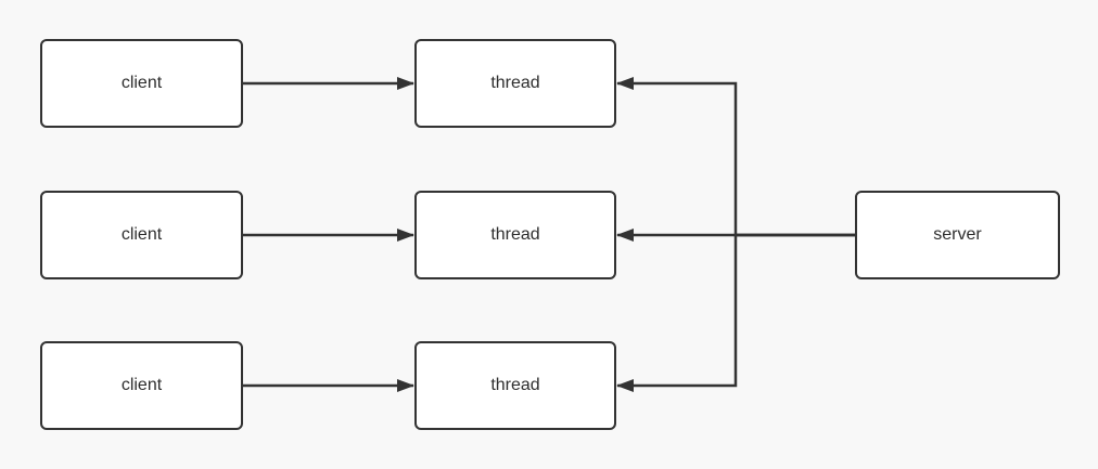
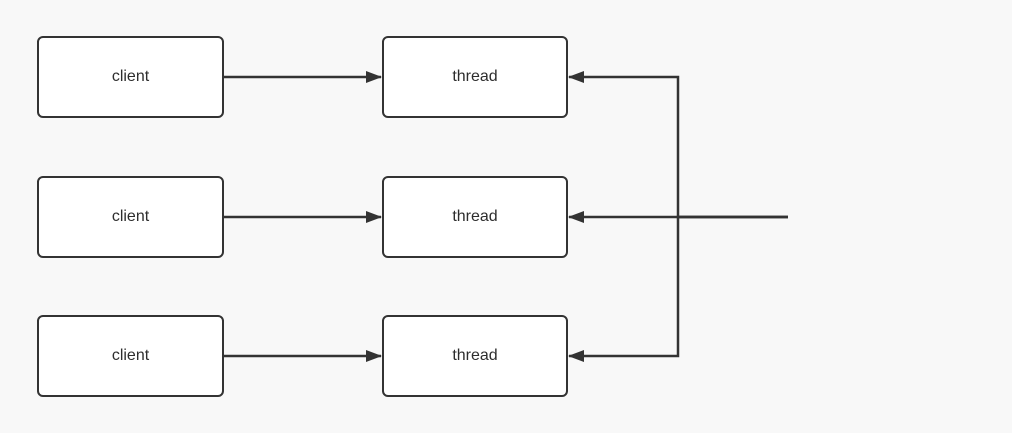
  client
  client
  client
  thread
  thread
  thread
- server
